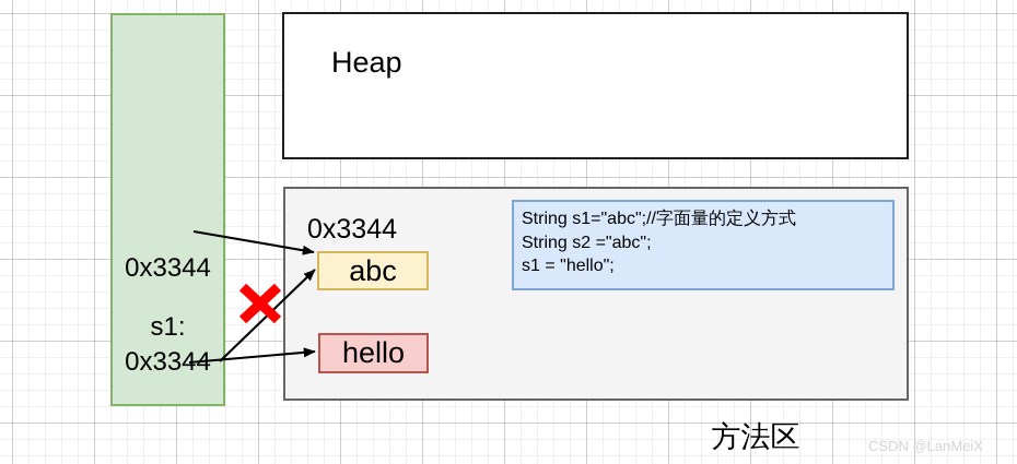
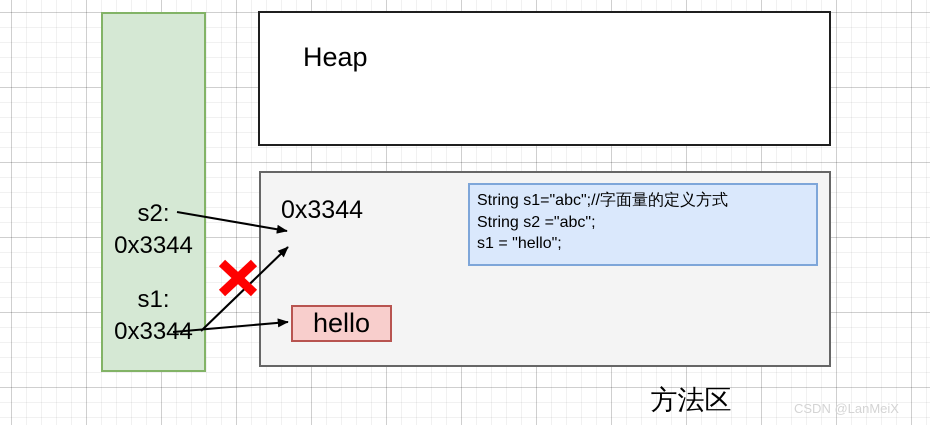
  Heap
  0x3344
- abc
  hello
  String s1="abc";//字面量的定义方式
  String s2 ="abc";
  s1 = "hello";
+ s2:
  0x3344
  s1:
  0x334
  方法区
  CSDN @LanMeiX
